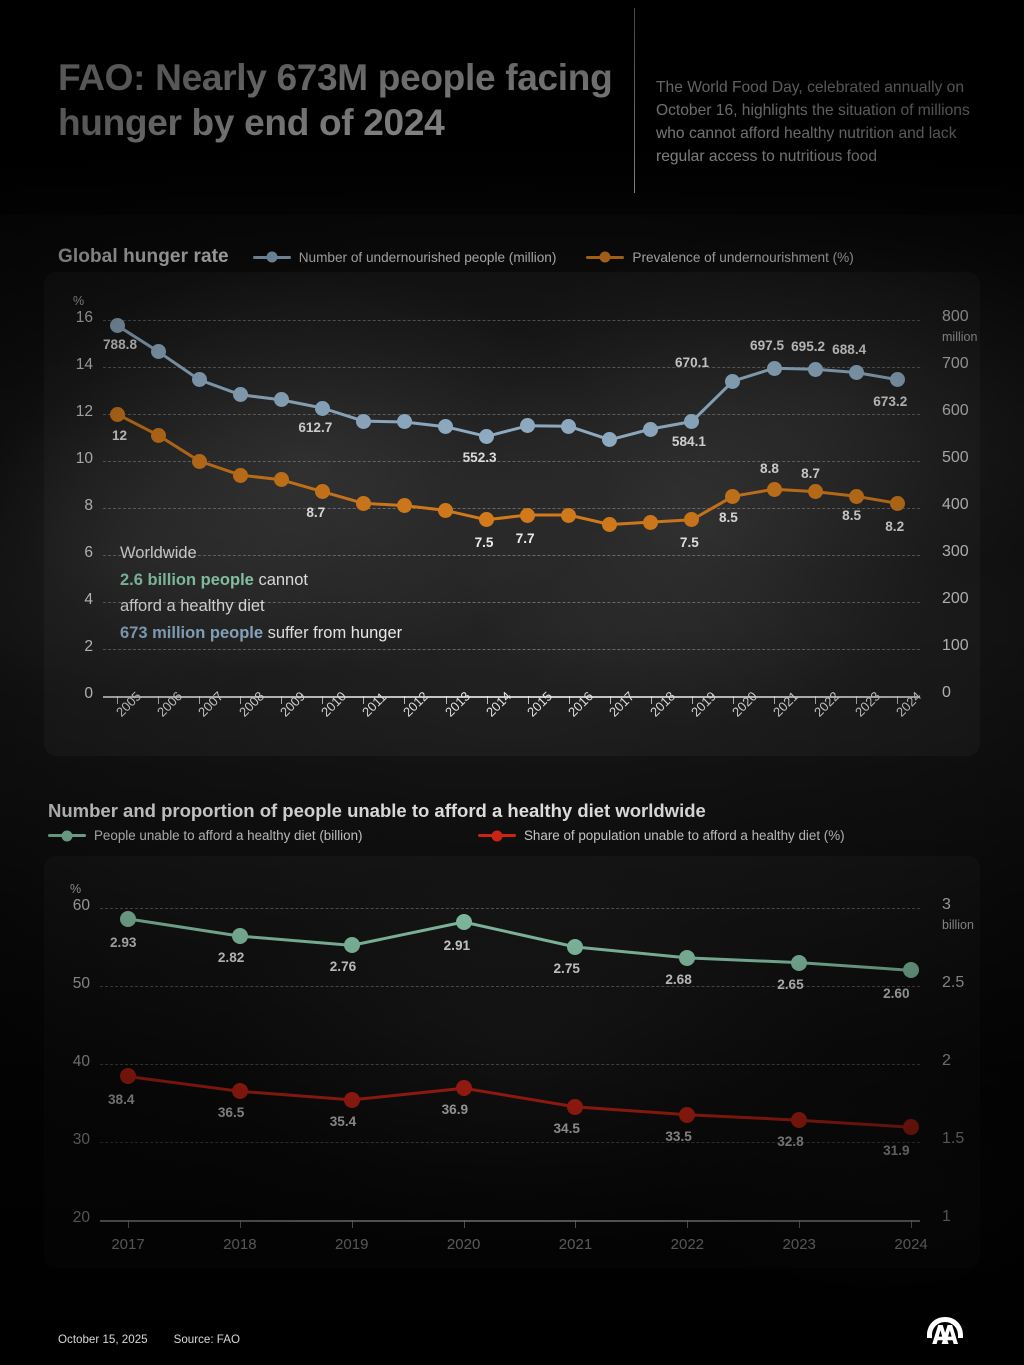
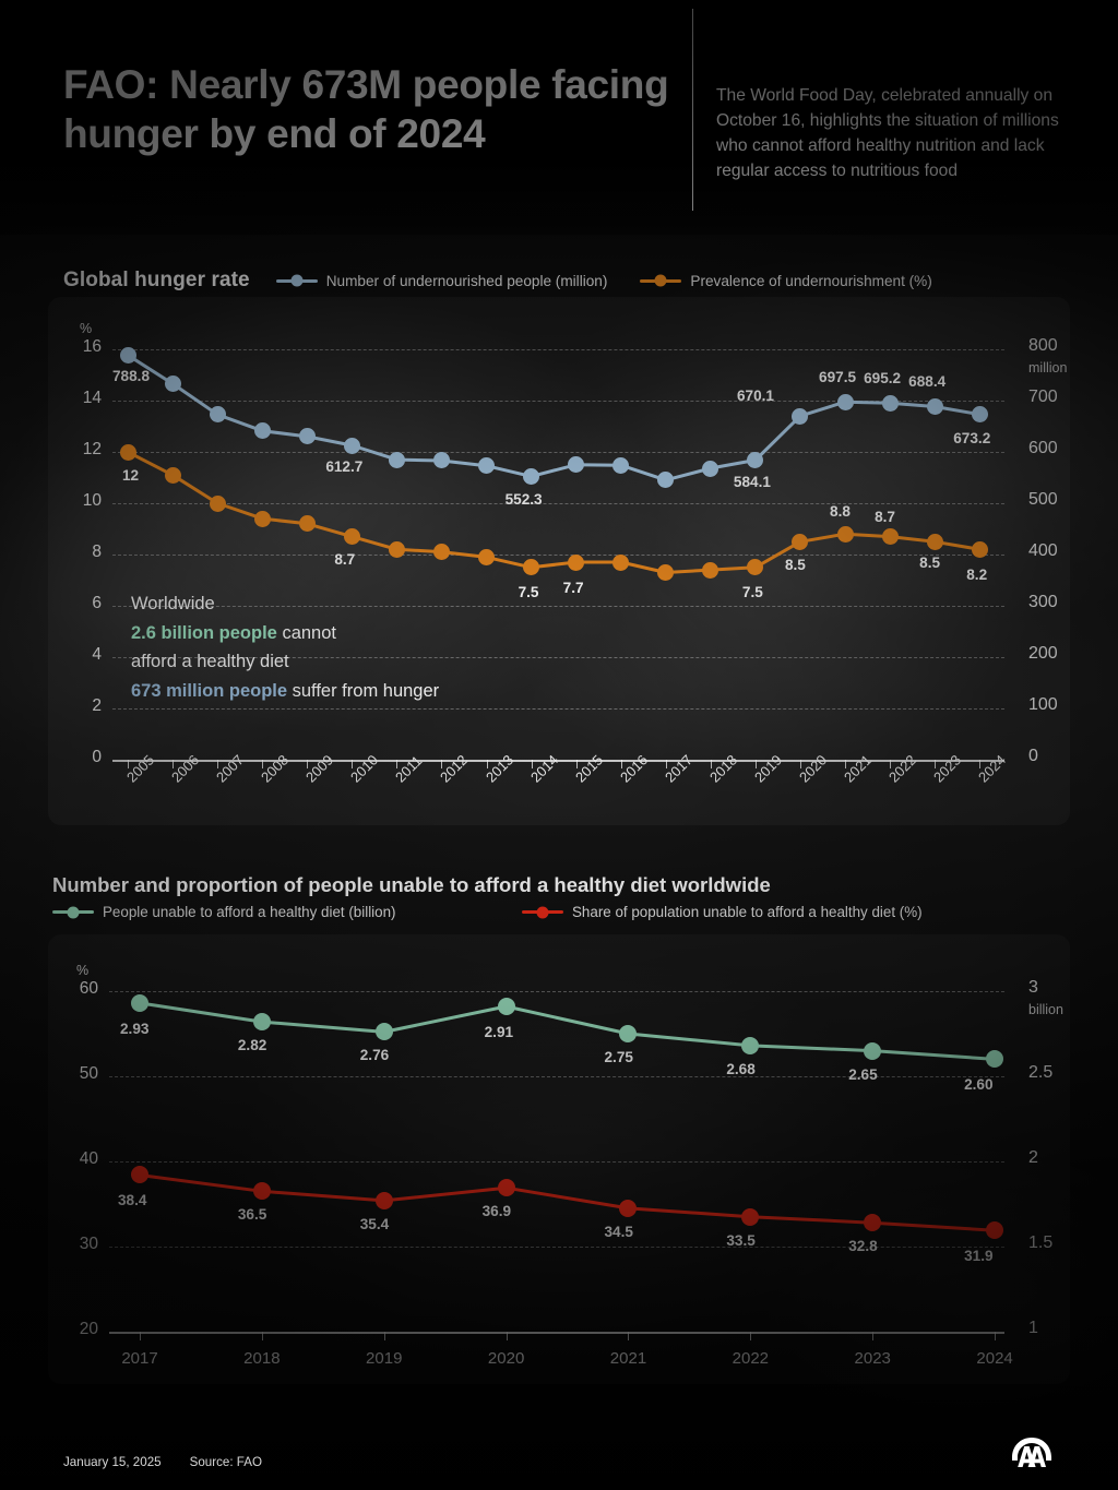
- October 15, 2025
+ January 15, 2025
  Source: FAO
